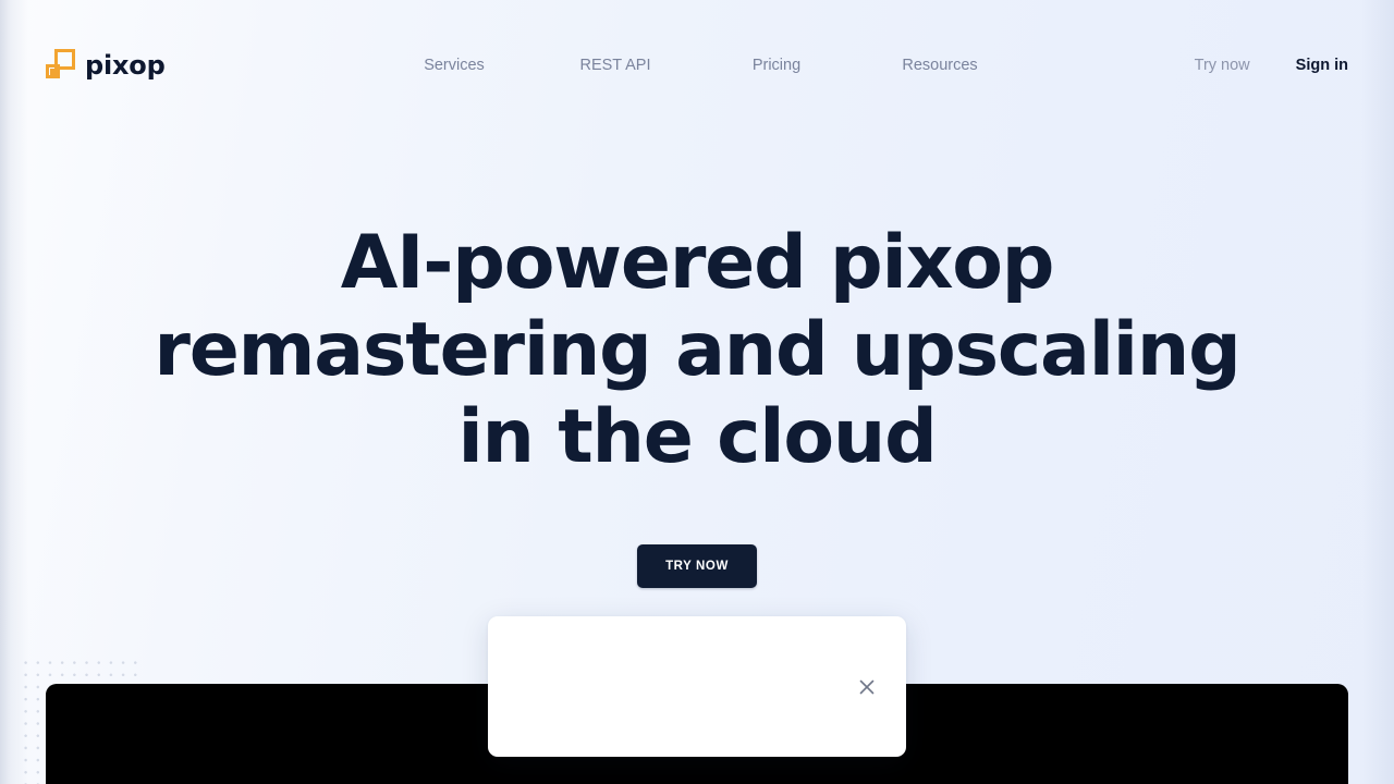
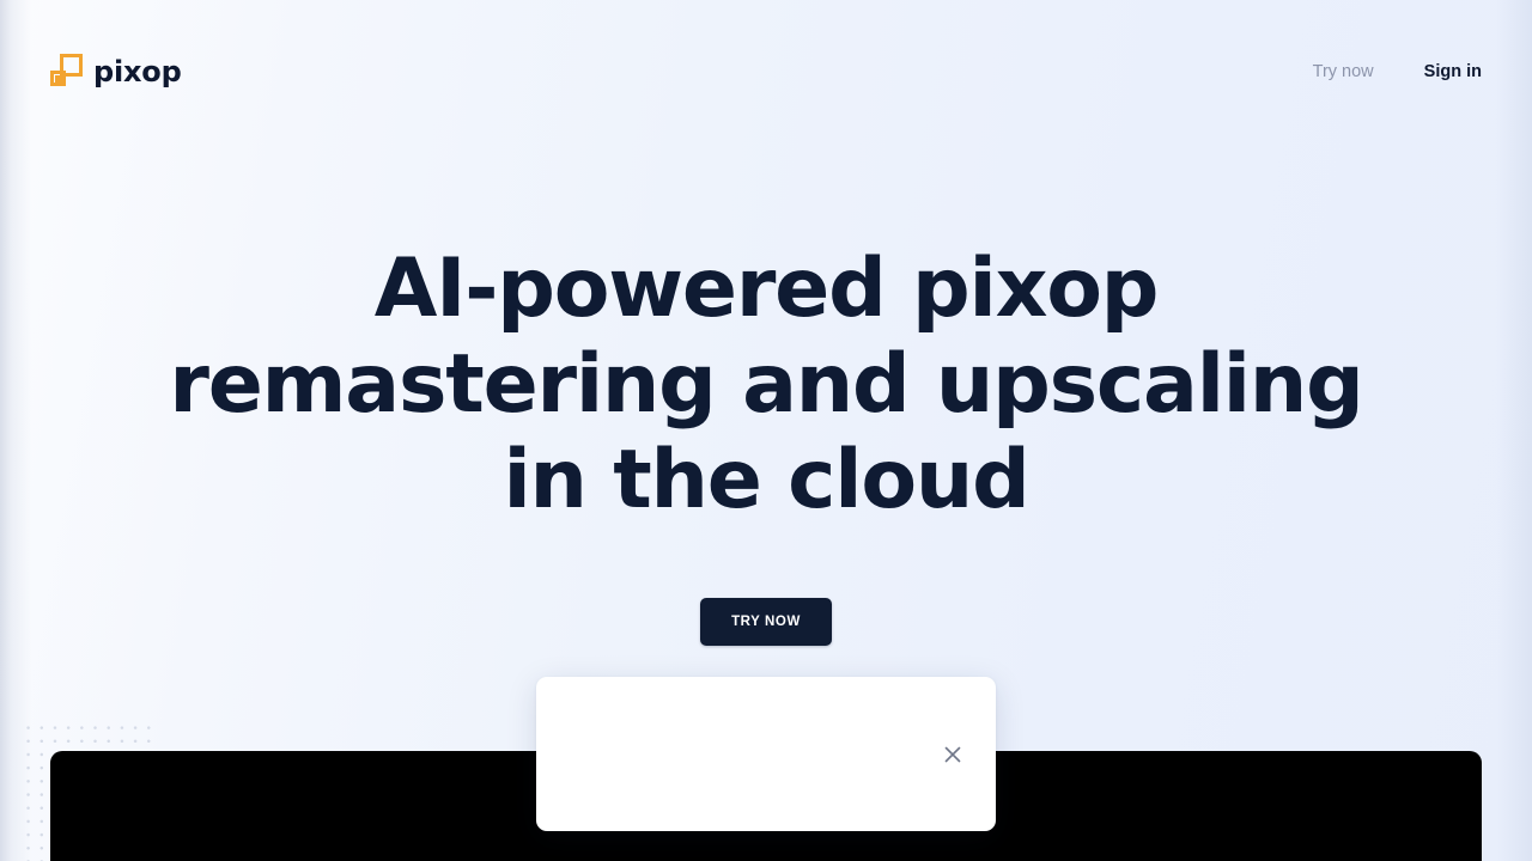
  pixop
- Services
- REST API
- Pricing
- Resources
  Try now
  Sign in
  AI-powered pixop remastering and upscaling in the cloud
  TRY NOW
